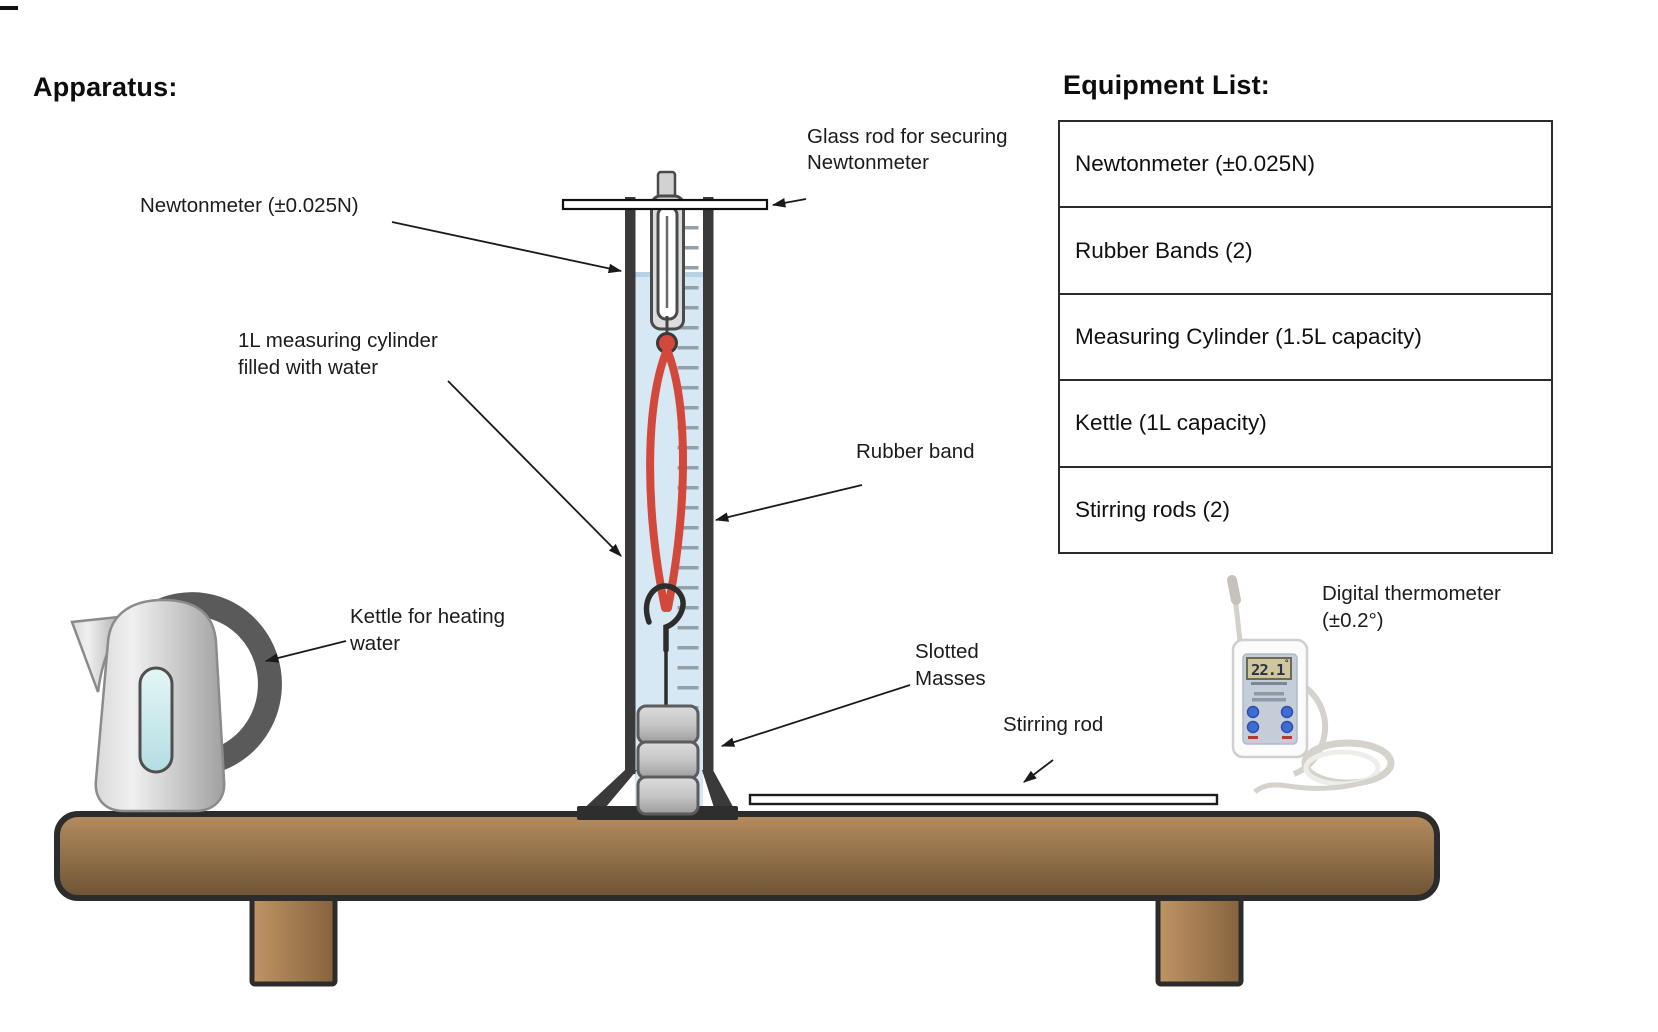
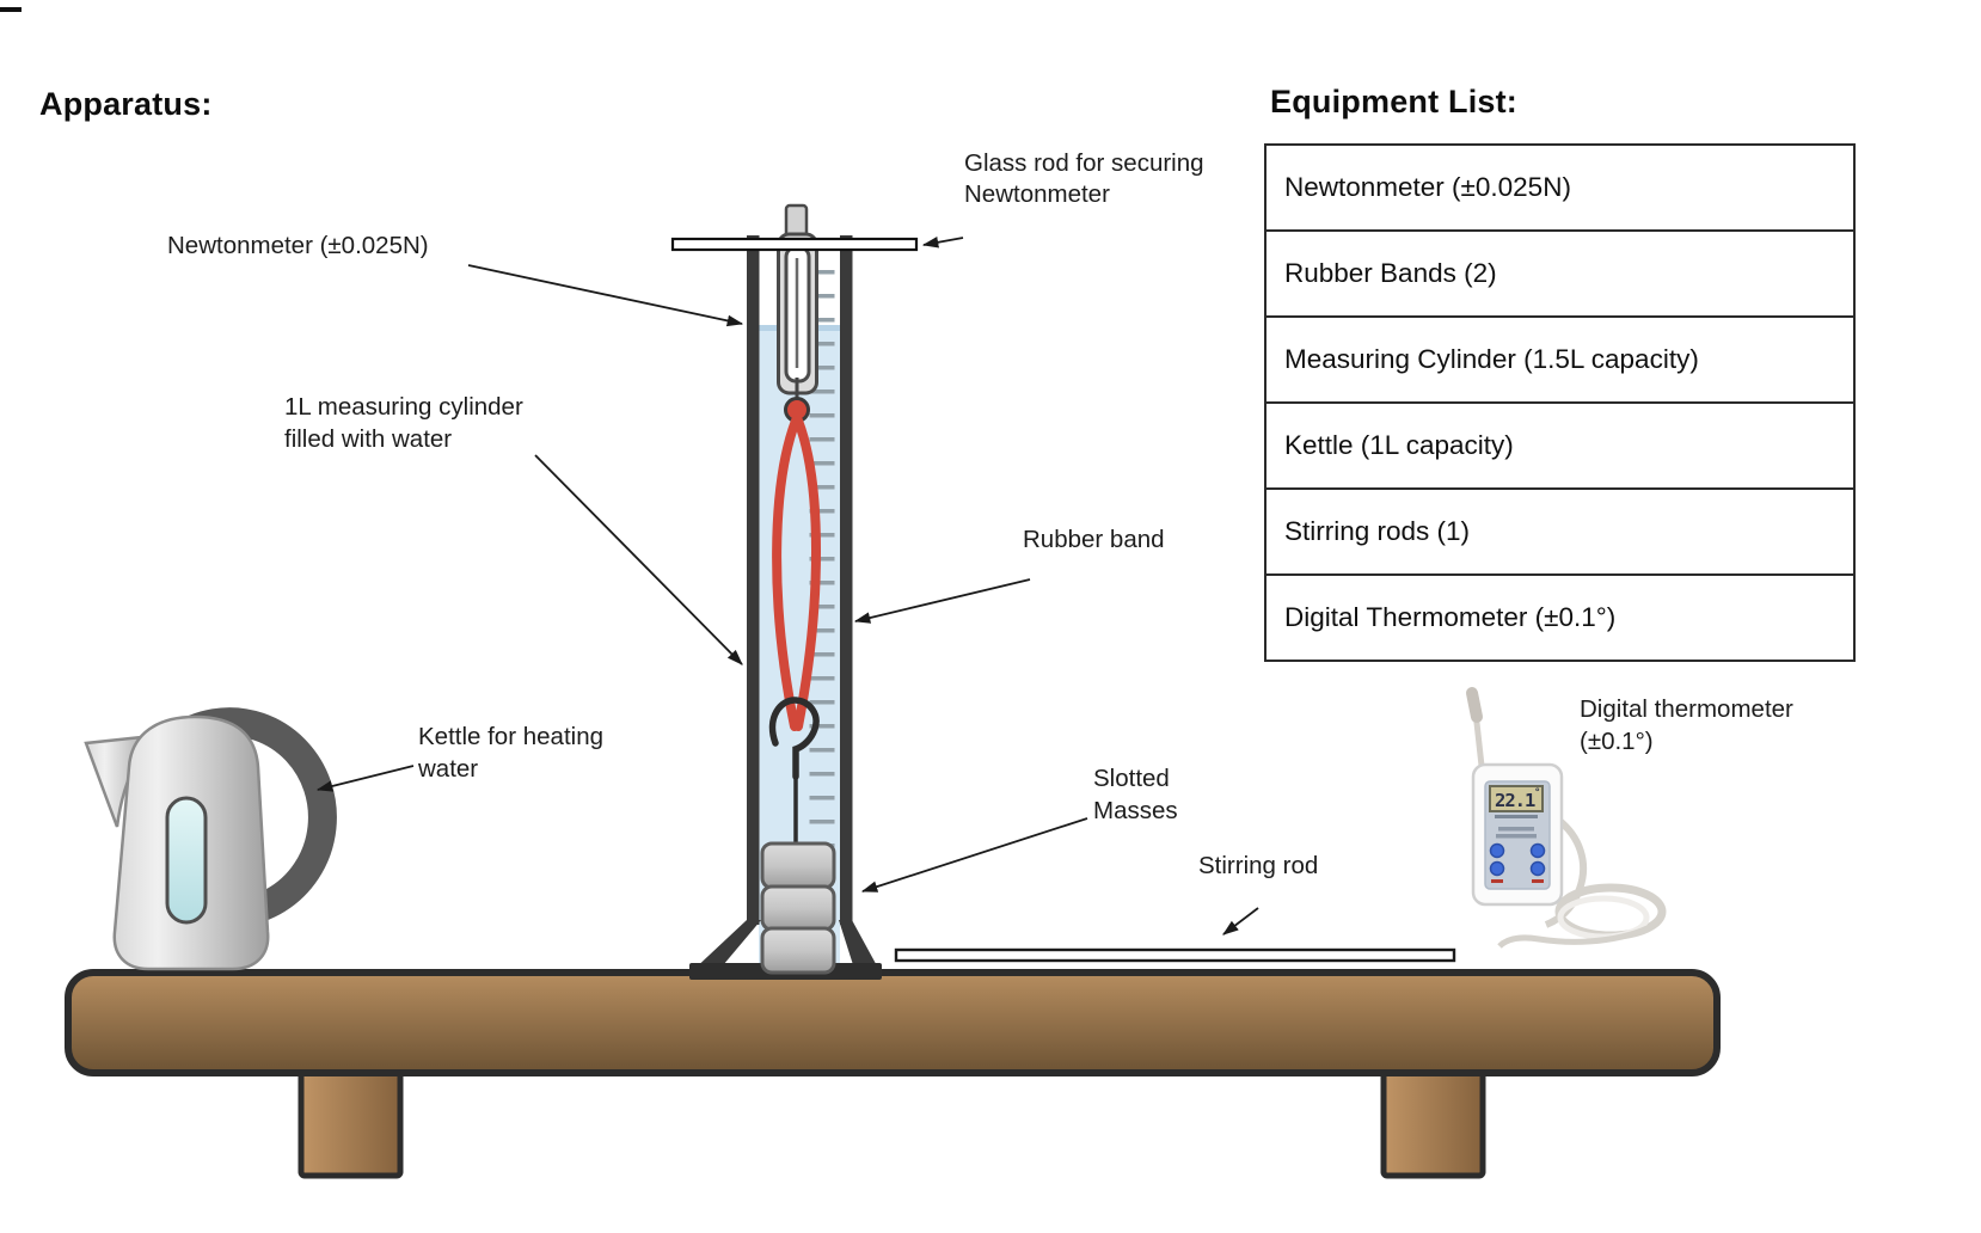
  22.1
  °
  Newtonmeter (±0.025N)
  Glass rod for securing
  Newtonmeter
  1L measuring cylinder
  filled with water
  Rubber band
  Kettle for heating
  water
  Slotted
  Masses
  Stirring rod
  Digital thermometer
- (±0.2°)
+ (±0.1°)
  Apparatus:
  Equipment List:
  Newtonmeter (±0.025N)
  Rubber Bands (2)
  Measuring Cylinder (1.5L capacity)
  Kettle (1L capacity)
- Stirring rods (2)
+ Stirring rods (1)
+ Digital Thermometer (±0.1°)
